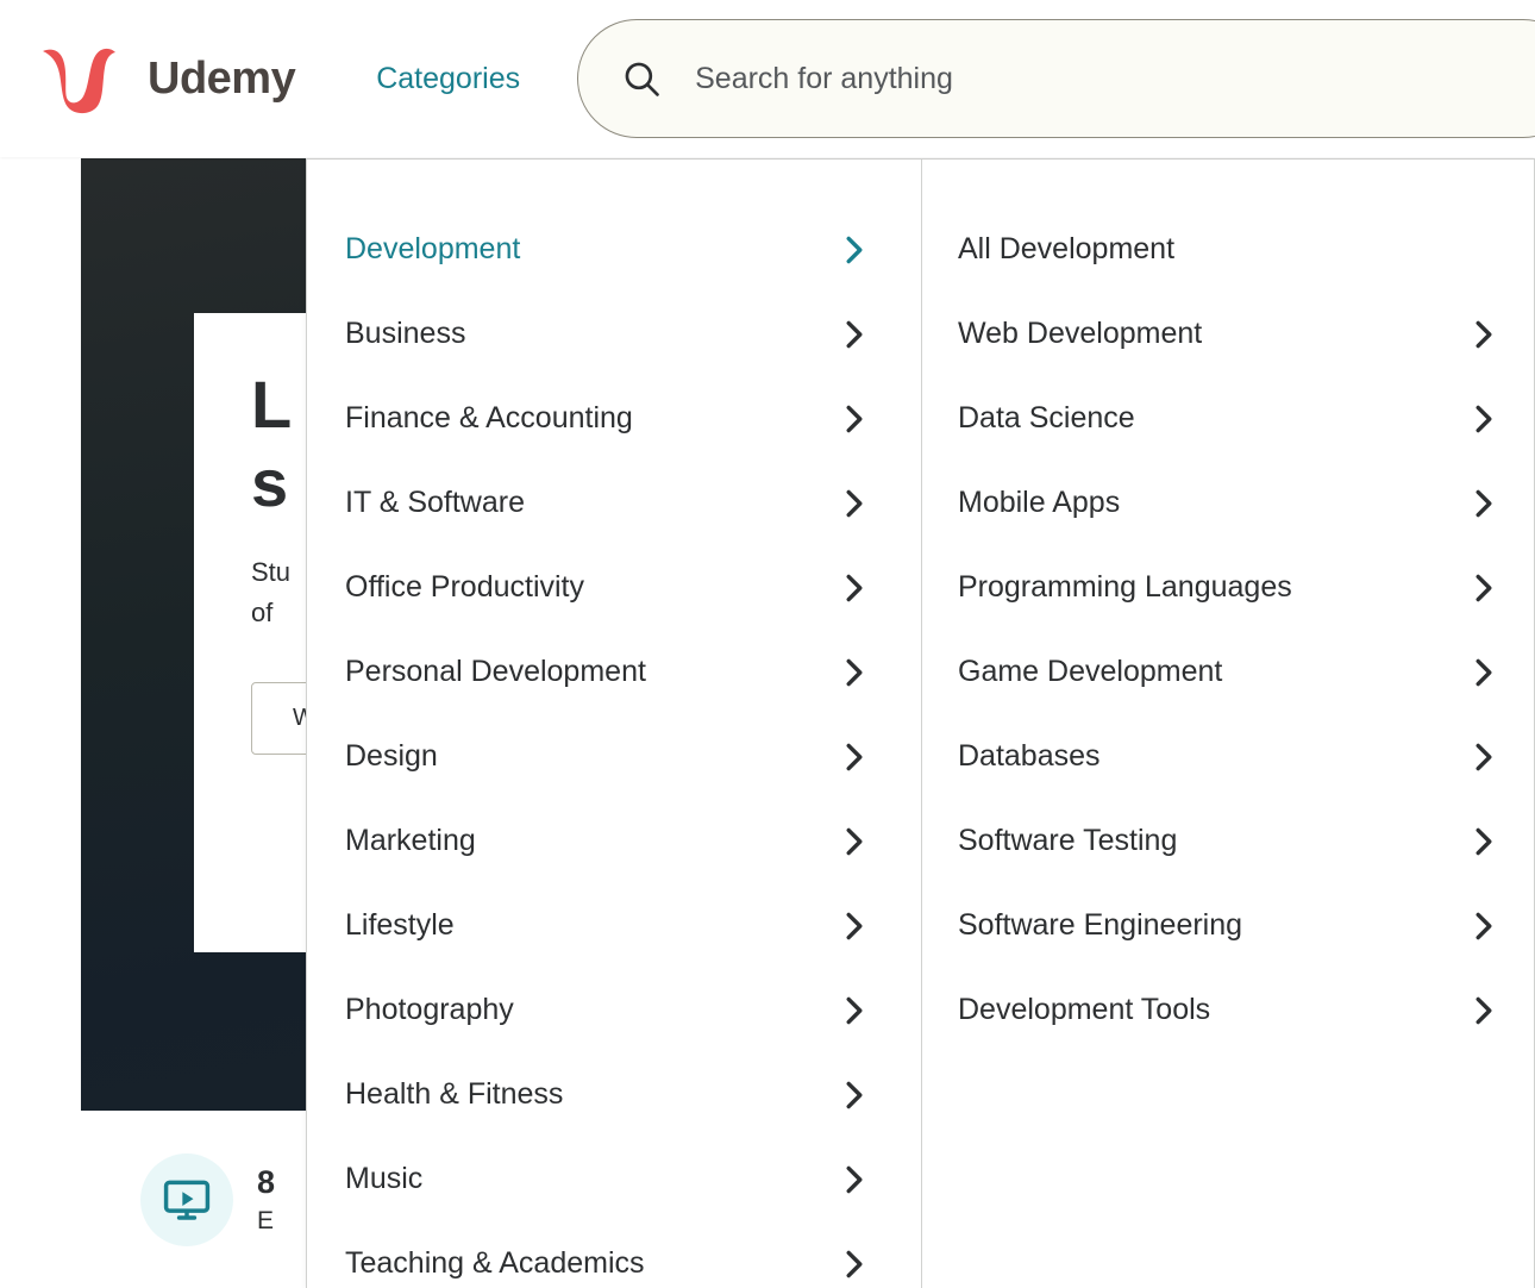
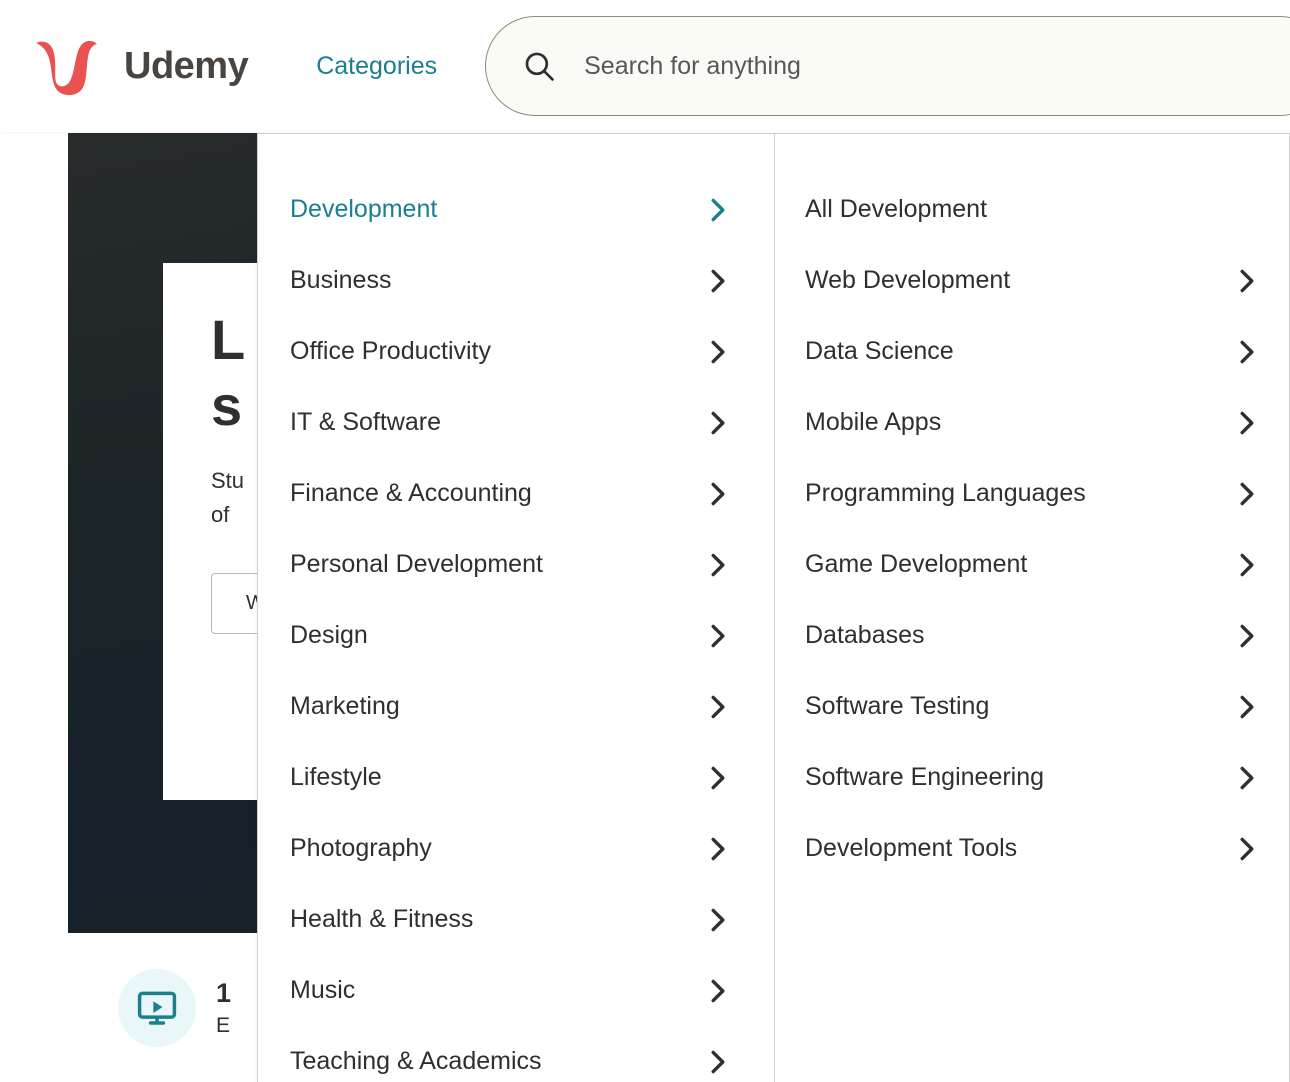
  L
  s
  Stu
  of
  W
- 8
+ 1
  E
  Development
  Business
- Finance & Accounting
+ Office Productivity
  IT & Software
- Office Productivity
+ Finance & Accounting
  Personal Development
  Design
  Marketing
  Lifestyle
  Photography
  Health & Fitness
  Music
  Teaching & Academics
  All Development
  Web Development
  Data Science
  Mobile Apps
  Programming Languages
  Game Development
  Databases
  Software Testing
  Software Engineering
  Development Tools
  Udemy
  Categories
  Search for anything
